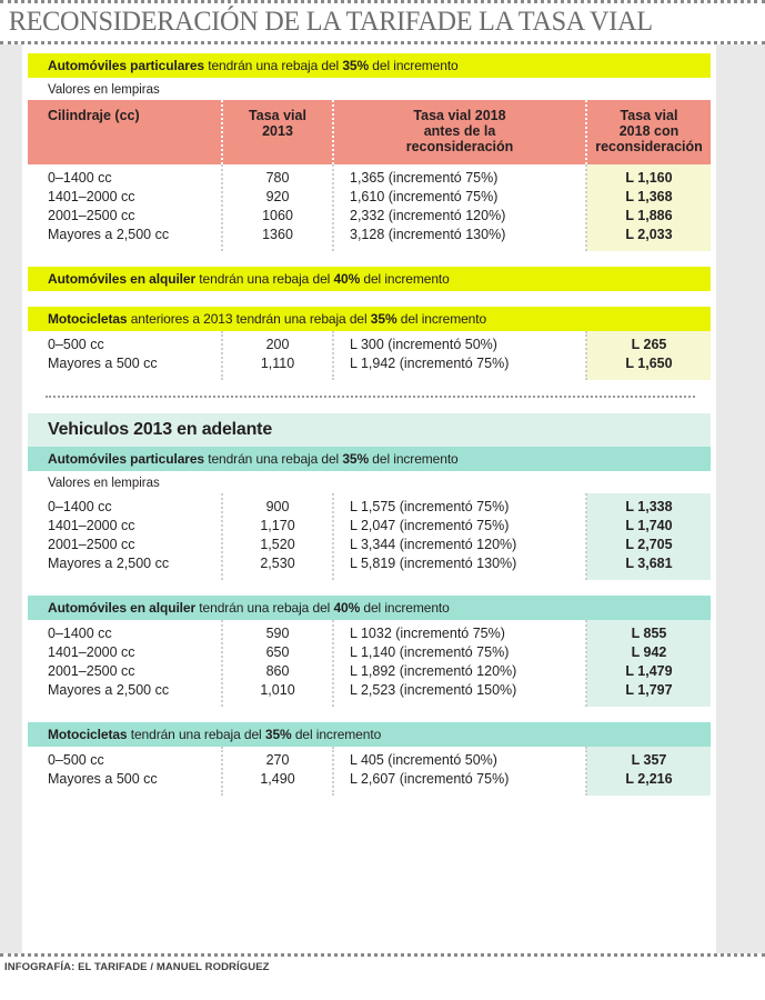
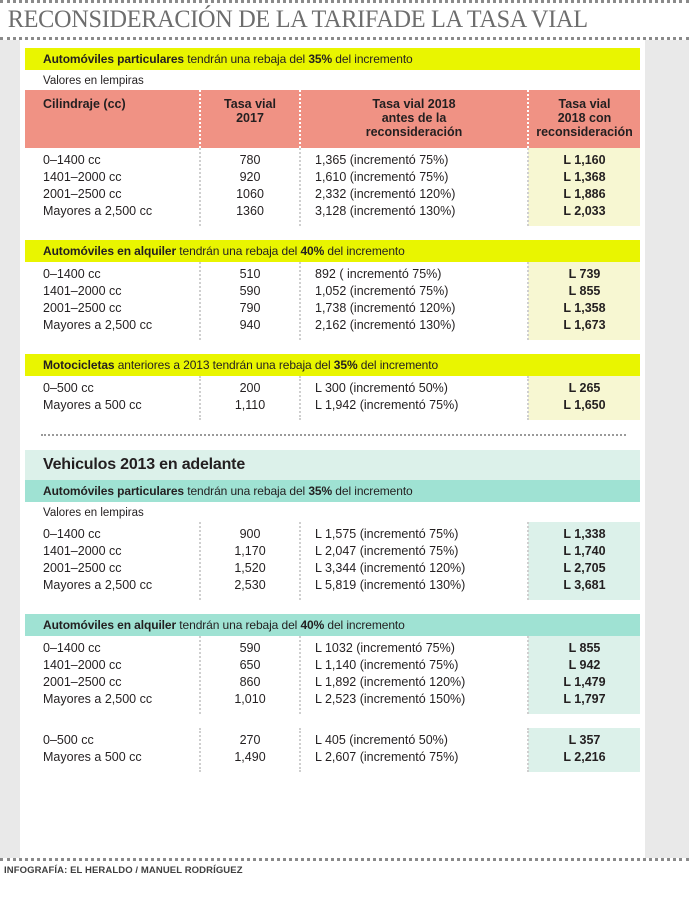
  RECONSIDERACIÓN DE LA TARIFADE LA TASA VIAL
  Automóviles particulares tendrán una rebaja del 35% del incremento
  Valores en lempiras
- Cilindraje (cc)	Tasa vial2013	Tasa vial 2018antes de lareconsideración	Tasa vial2018 conreconsideración
+ Cilindraje (cc)	Tasa vial2017	Tasa vial 2018antes de lareconsideración	Tasa vial2018 conreconsideración
  0–1400 cc1401–2000 cc2001–2500 ccMayores a 2,500 cc	78092010601360	1,365 (incrementó 75%)1,610 (incrementó 75%)2,332 (incrementó 120%)3,128 (incrementó 130%)	L 1,160L 1,368L 1,886L 2,033
  Automóviles en alquiler tendrán una rebaja del 40% del incremento
+ 0–1400 cc1401–2000 cc2001–2500 ccMayores a 2,500 cc	510590790940	892 ( incrementó 75%)1,052 (incrementó 75%)1,738 (incrementó 120%)2,162 (incrementó 130%)	L 739L 855L 1,358L 1,673
  Motocicletas anteriores a 2013 tendrán una rebaja del 35% del incremento
  0–500 ccMayores a 500 cc	2001,110	L 300 (incrementó 50%)L 1,942 (incrementó 75%)	L 265L 1,650
  Vehiculos 2013 en adelante
  Automóviles particulares tendrán una rebaja del 35% del incremento
  Valores en lempiras
  0–1400 cc1401–2000 cc2001–2500 ccMayores a 2,500 cc	9001,1701,5202,530	L 1,575 (incrementó 75%)L 2,047 (incrementó 75%)L 3,344 (incrementó 120%)L 5,819 (incrementó 130%)	L 1,338L 1,740L 2,705L 3,681
  Automóviles en alquiler tendrán una rebaja del 40% del incremento
  0–1400 cc1401–2000 cc2001–2500 ccMayores a 2,500 cc	5906508601,010	L 1032 (incrementó 75%)L 1,140 (incrementó 75%)L 1,892 (incrementó 120%)L 2,523 (incrementó 150%)	L 855L 942L 1,479L 1,797
- Motocicletas tendrán una rebaja del 35% del incremento
  0–500 ccMayores a 500 cc	2701,490	L 405 (incrementó 50%)L 2,607 (incrementó 75%)	L 357L 2,216
- INFOGRAFÍA: EL TARIFADE / MANUEL RODRÍGUEZ
+ INFOGRAFÍA: EL HERALDO / MANUEL RODRÍGUEZ
